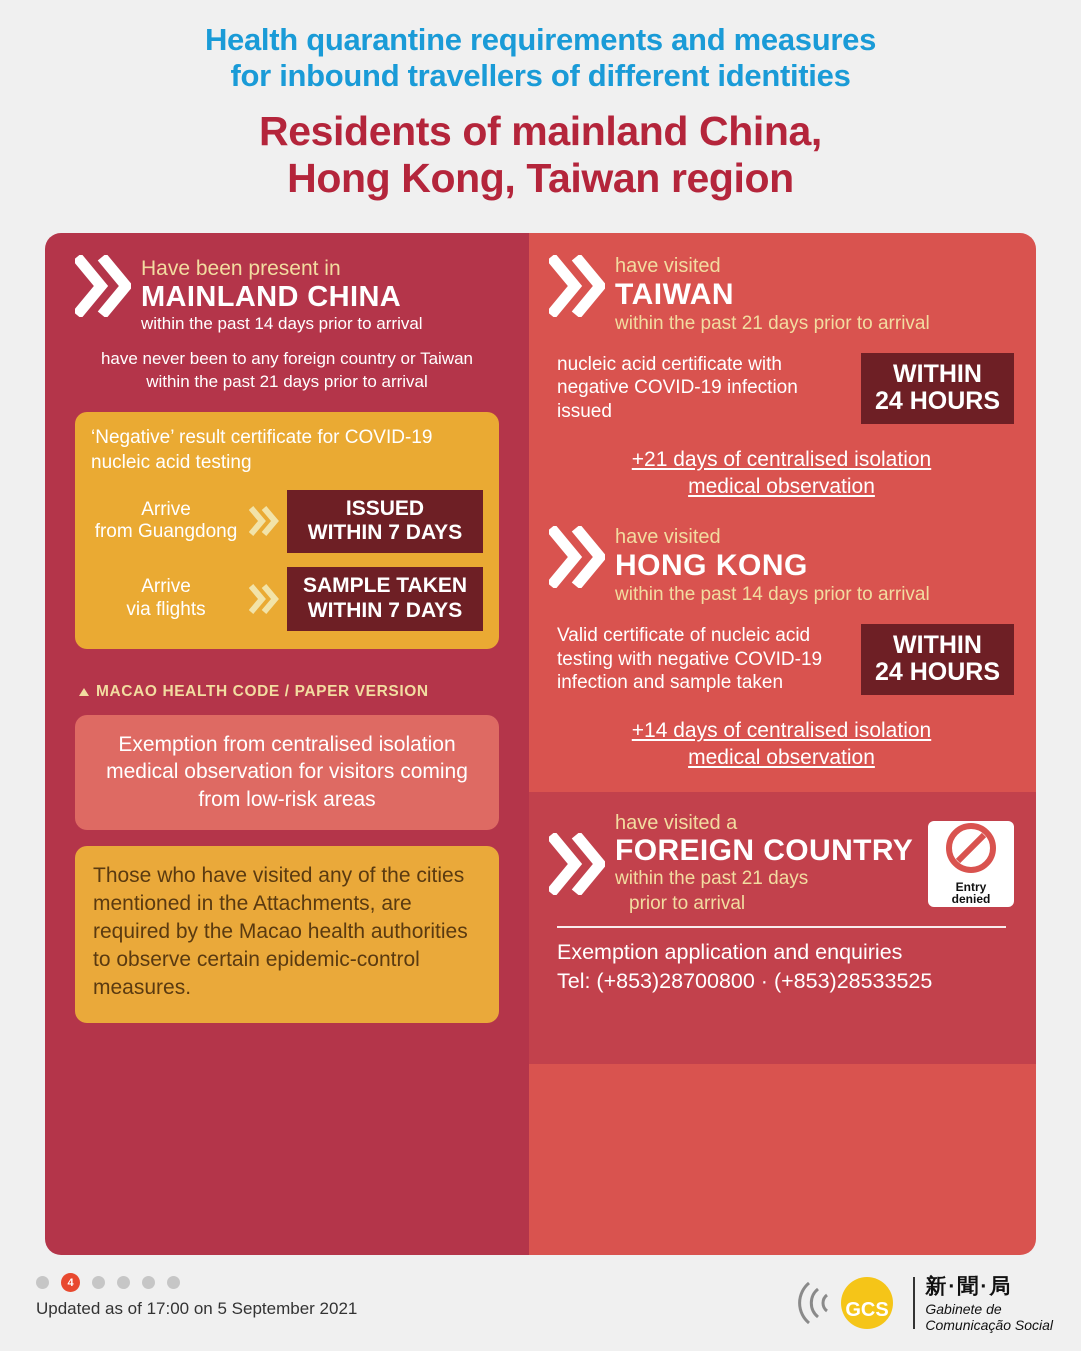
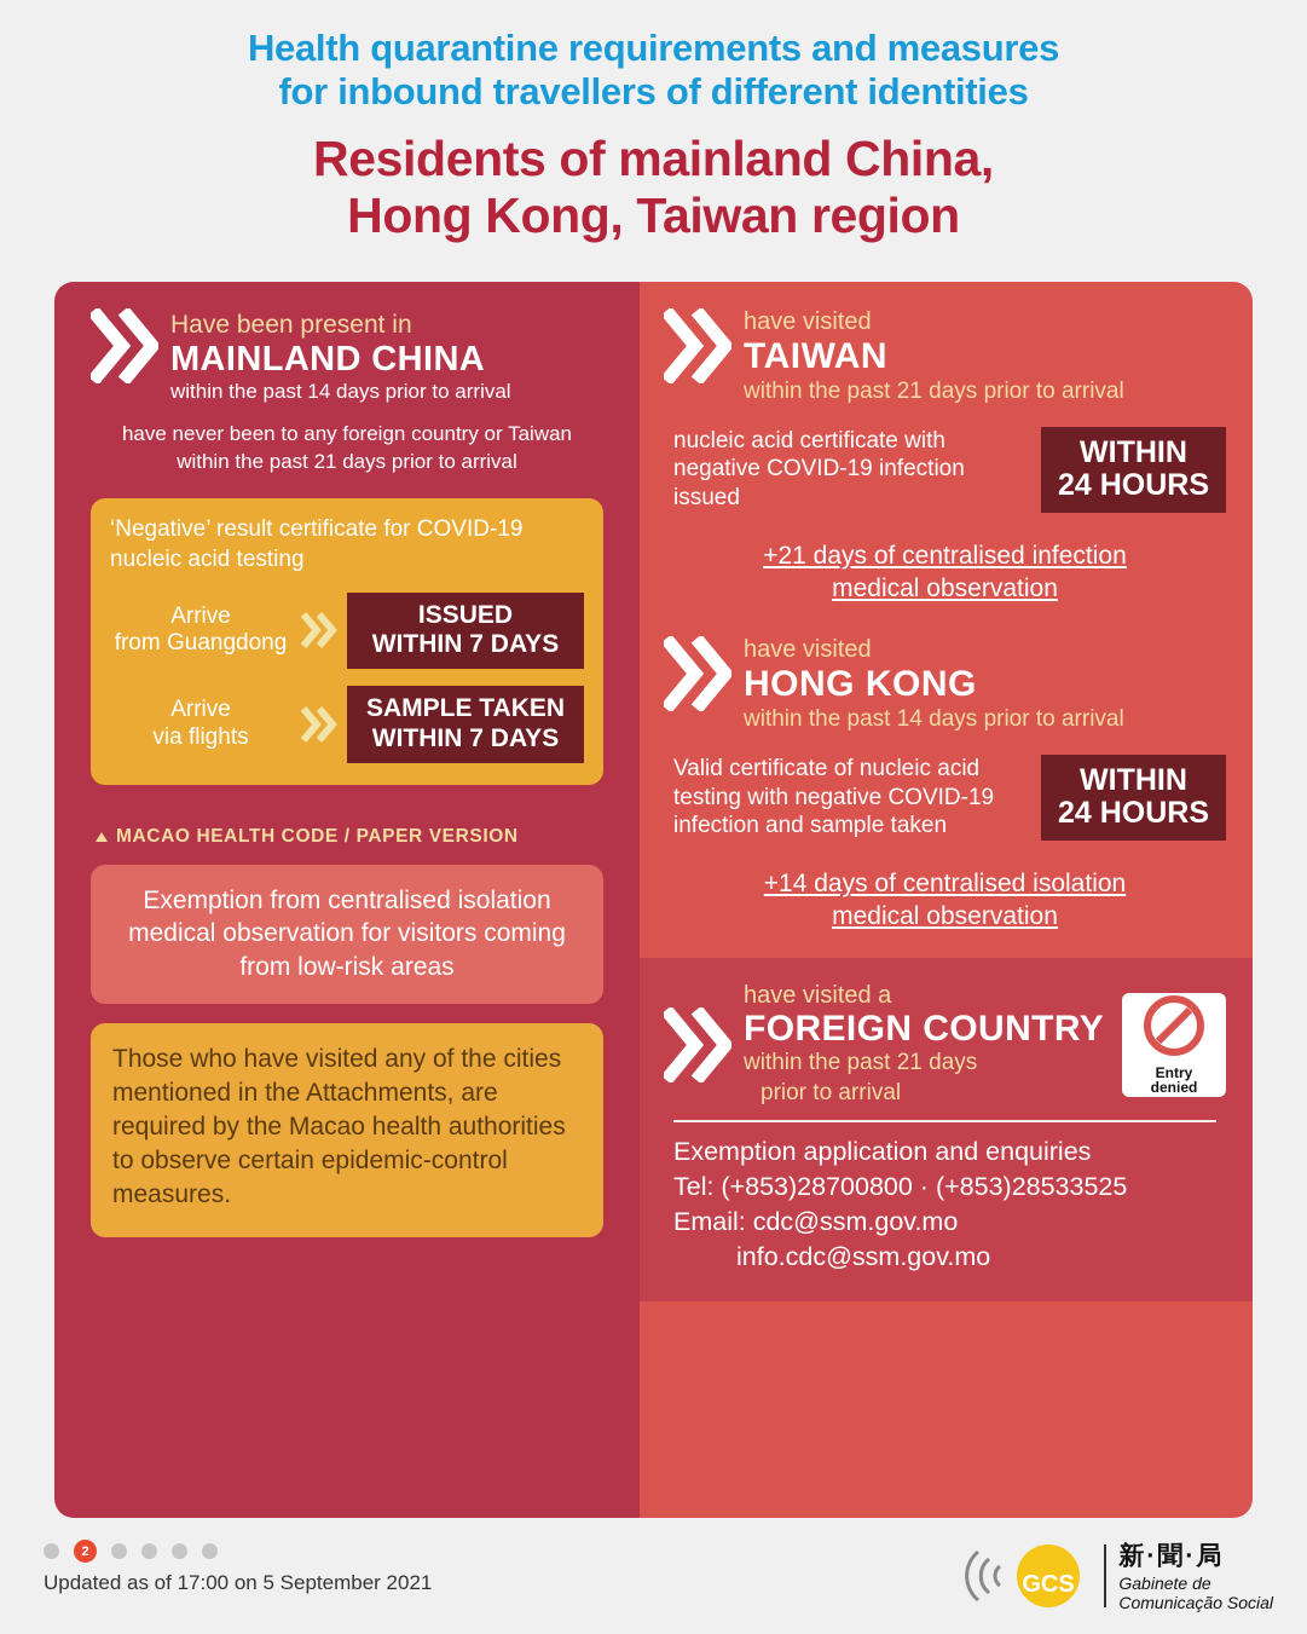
  Health quarantine requirements and measures
  for inbound travellers of different identities
  Residents of mainland China,
  Hong Kong, Taiwan region
  Have been present in
  MAINLAND CHINA
  within the past 14 days prior to arrival
  have never been to any foreign country or Taiwan within the past 21 days prior to arrival
  ‘Negative’ result certificate for COVID-19 nucleic acid testing
  Arrive
  from Guangdong
  ISSUED
  WITHIN 7 DAYS
  Arrive
  via flights
  SAMPLE TAKEN
  WITHIN 7 DAYS
  MACAO HEALTH CODE / PAPER VERSION
  Exemption from centralised isolation medical observation for visitors coming from low-risk areas
  Those who have visited any of the cities mentioned in the Attachments, are required by the Macao health authorities to observe certain epidemic-control measures.
  have visited
  TAIWAN
  within the past 21 days prior to arrival
  nucleic acid certificate with negative COVID-19 infection issued
  WITHIN
  24 HOURS
- +21 days of centralised isolation
+ +21 days of centralised infection
  medical observation
  have visited
  HONG KONG
  within the past 14 days prior to arrival
  Valid certificate of nucleic acid testing with negative COVID-19 infection and sample taken
  WITHIN
  24 HOURS
  +14 days of centralised isolation
  medical observation
  have visited a
  FOREIGN COUNTRY
  within the past 21 days
  prior to arrival
  Entry
  denied
  Exemption application and enquiries
  Tel: (+853)28700800 · (+853)28533525
+ Email: cdc@ssm.gov.mo
+ info.cdc@ssm.gov.mo
- 4
+ 2
  Updated as of 17:00 on 5 September 2021
  GCS
  新·聞·局
  Gabinete de
  Comunicação Social
